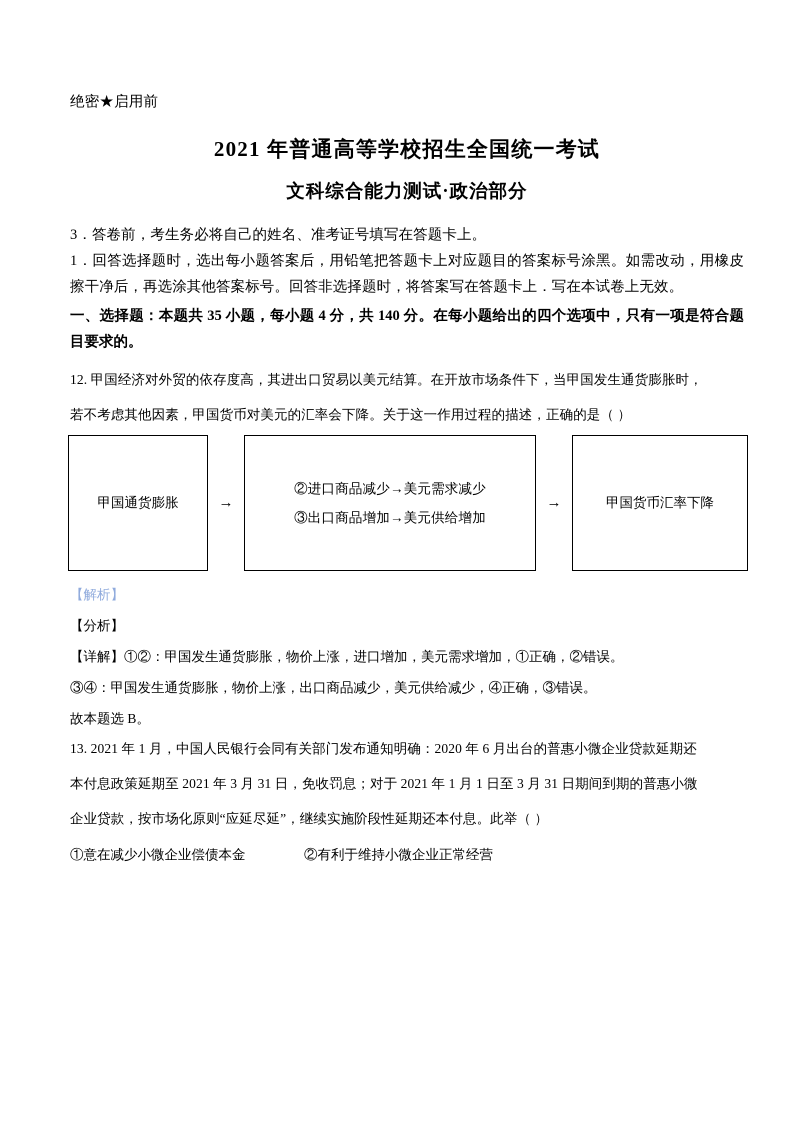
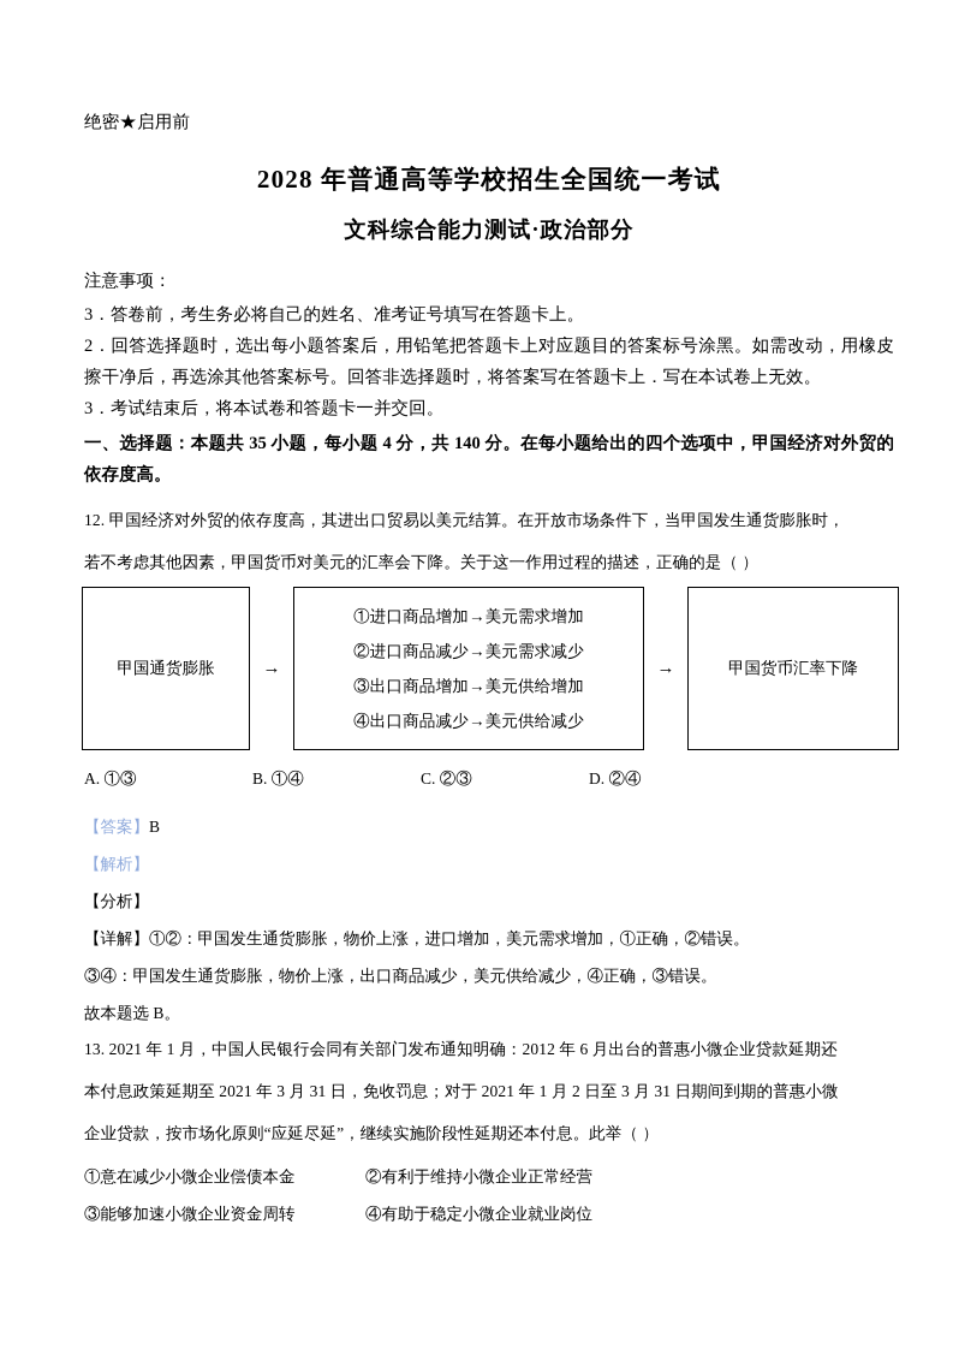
  绝密★启用前
- 2021 年普通高等学校招生全国统一考试
+ 2028 年普通高等学校招生全国统一考试
  文科综合能力测试·政治部分
+ 注意事项：
  3．答卷前，考生务必将自己的姓名、准考证号填写在答题卡上。
- 1．回答选择题时，选出每小题答案后，用铅笔把答题卡上对应题目的答案标号涂黑。如需改动，用橡皮擦干净后，再选涂其他答案标号。回答非选择题时，将答案写在答题卡上．写在本试卷上无效。
+ 2．回答选择题时，选出每小题答案后，用铅笔把答题卡上对应题目的答案标号涂黑。如需改动，用橡皮擦干净后，再选涂其他答案标号。回答非选择题时，将答案写在答题卡上．写在本试卷上无效。
+ 3．考试结束后，将本试卷和答题卡一并交回。
- 一、选择题：本题共 35 小题，每小题 4 分，共 140 分。在每小题给出的四个选项中，只有一项是符合题目要求的。
+ 一、选择题：本题共 35 小题，每小题 4 分，共 140 分。在每小题给出的四个选项中，甲国经济对外贸的依存度高。
  12. 甲国经济对外贸的依存度高，其进出口贸易以美元结算。在开放市场条件下，当甲国发生通货膨胀时，
  若不考虑其他因素，甲国货币对美元的汇率会下降。关于这一作用过程的描述，正确的是（ ）
  甲国通货膨胀
  →
+ ①进口商品增加→美元需求增加
  ②进口商品减少→美元需求减少
  ③出口商品增加→美元供给增加
+ ④出口商品减少→美元供给减少
  →
  甲国货币汇率下降
+ A. ①③
+ B. ①④
+ C. ②③
+ D. ②④
+ 【答案】B
  【解析】
  【分析】
  【详解】①②：甲国发生通货膨胀，物价上涨，进口增加，美元需求增加，①正确，②错误。
  ③④：甲国发生通货膨胀，物价上涨，出口商品减少，美元供给减少，④正确，③错误。
  故本题选 B。
- 13. 2021 年 1 月，中国人民银行会同有关部门发布通知明确：2020 年 6 月出台的普惠小微企业贷款延期还
+ 13. 2021 年 1 月，中国人民银行会同有关部门发布通知明确：2012 年 6 月出台的普惠小微企业贷款延期还
- 本付息政策延期至 2021 年 3 月 31 日，免收罚息；对于 2021 年 1 月 1 日至 3 月 31 日期间到期的普惠小微
+ 本付息政策延期至 2021 年 3 月 31 日，免收罚息；对于 2021 年 1 月 2 日至 3 月 31 日期间到期的普惠小微
  企业贷款，按市场化原则“应延尽延”，继续实施阶段性延期还本付息。此举（ ）
  ①意在减少小微企业偿债本金
  ②有利于维持小微企业正常经营
+ ③能够加速小微企业资金周转
+ ④有助于稳定小微企业就业岗位
